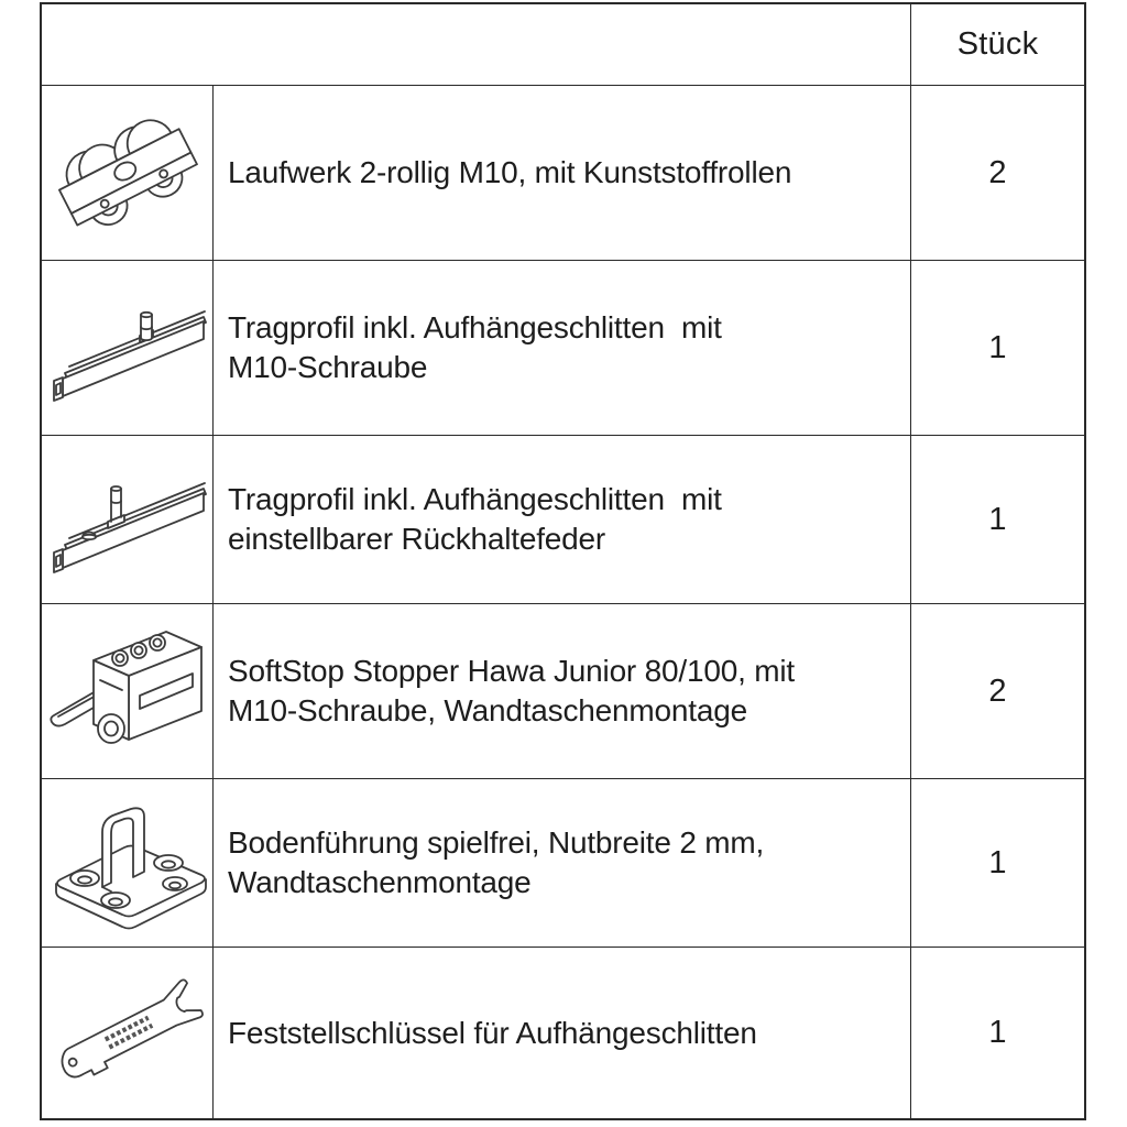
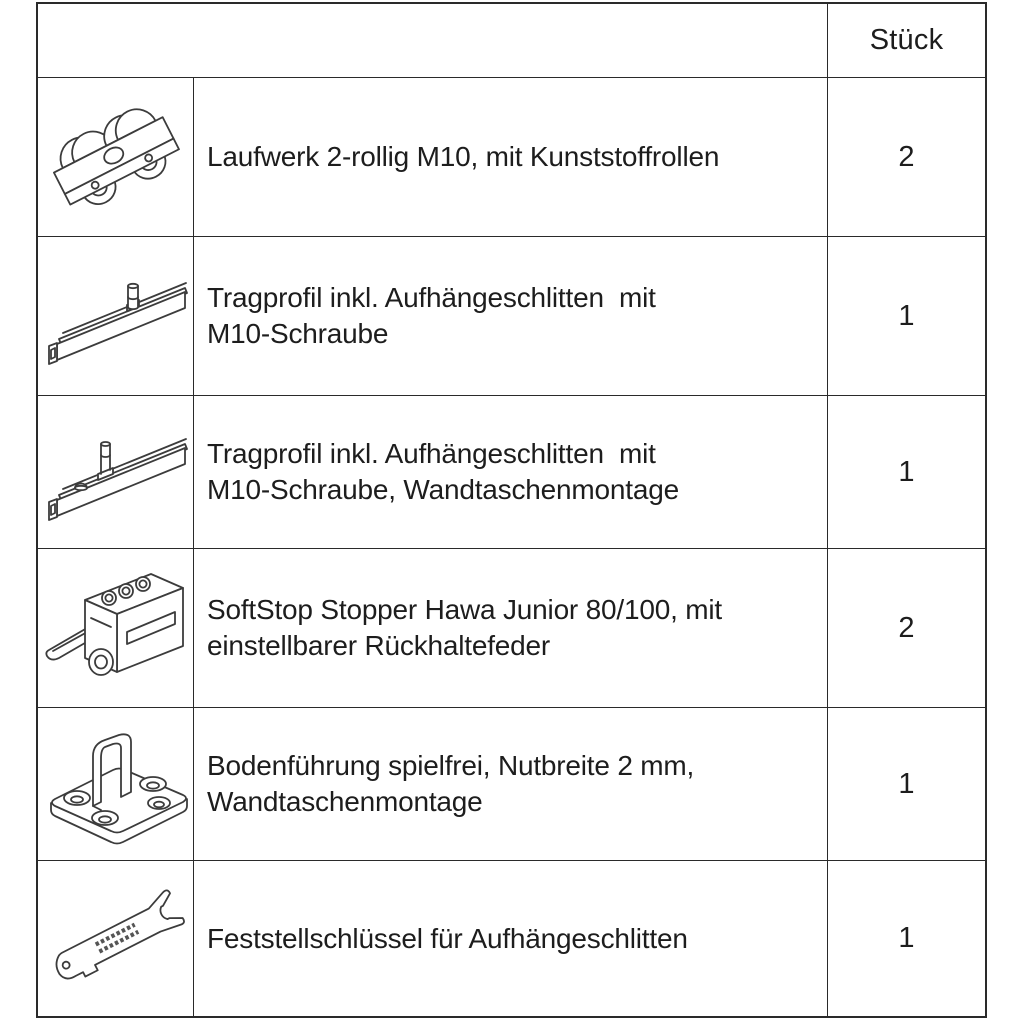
  Stück
  Laufwerk 2-rollig M10, mit Kunststoffrollen
  2
  Tragprofil inkl. Aufhängeschlitten mit
  M10-Schraube
  1
  Tragprofil inkl. Aufhängeschlitten mit
- einstellbarer Rückhaltefeder
+ M10-Schraube, Wandtaschenmontage
  1
  SoftStop Stopper Hawa Junior 80/100, mit
- M10-Schraube, Wandtaschenmontage
+ einstellbarer Rückhaltefeder
  2
  Bodenführung spielfrei, Nutbreite 2 mm,
  Wandtaschenmontage
  1
  Feststellschlüssel für Aufhängeschlitten
  1
